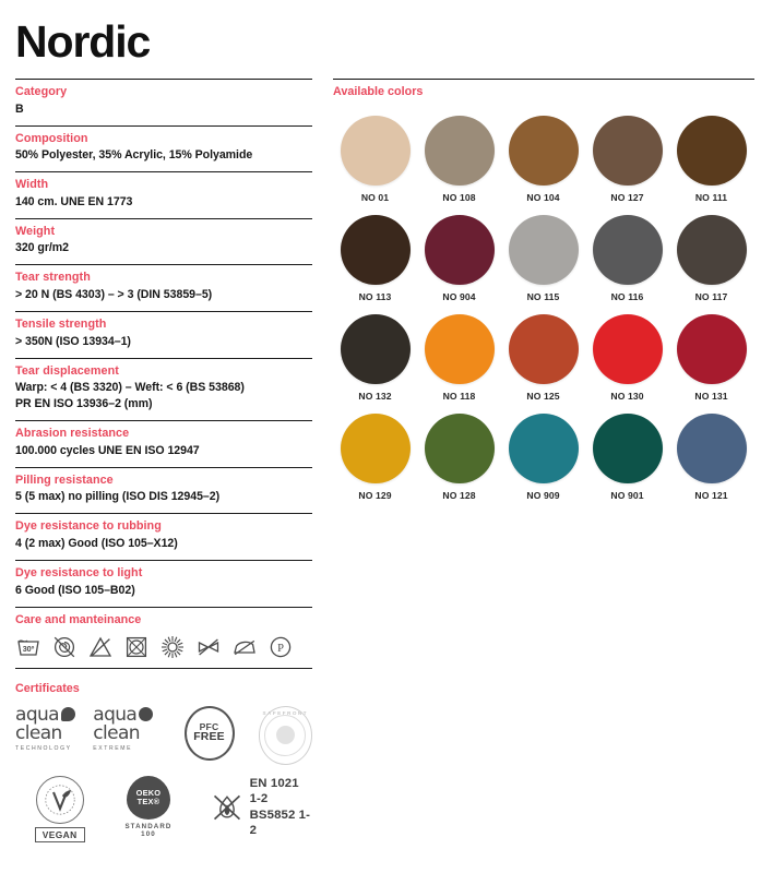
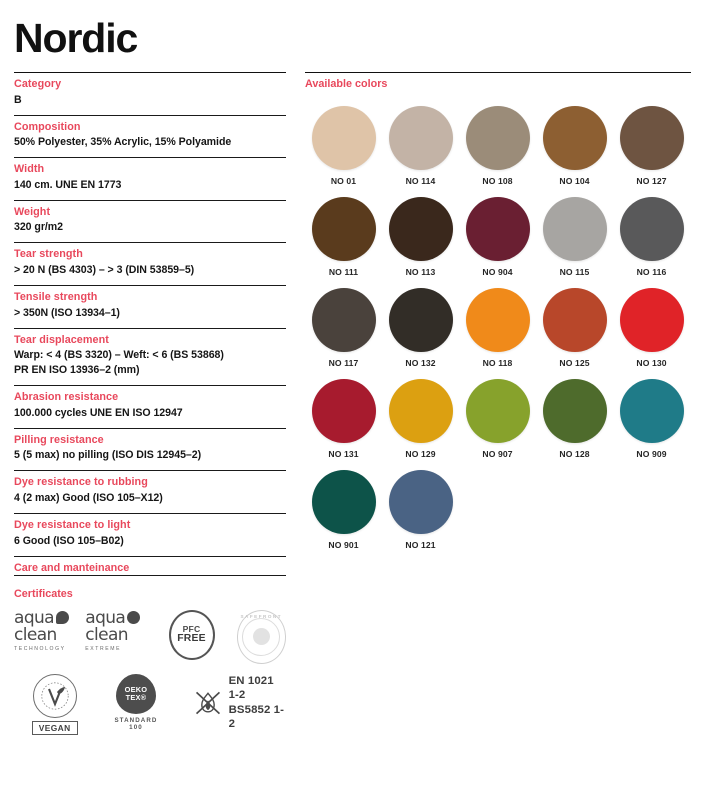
  Nordic
  Category
  B
  Composition
  50% Polyester, 35% Acrylic, 15% Polyamide
  Width
  140 cm. UNE EN 1773
  Weight
  320 gr/m2
  Tear strength
  > 20 N (BS 4303) – > 3 (DIN 53859–5)
  Tensile strength
  > 350N (ISO 13934–1)
  Tear displacement
  Warp: < 4 (BS 3320) – Weft: < 6 (BS 53868)
  PR EN ISO 13936–2 (mm)
  Abrasion resistance
  100.000 cycles UNE EN ISO 12947
  Pilling resistance
  5 (5 max) no pilling (ISO DIS 12945–2)
  Dye resistance to rubbing
  4 (2 max) Good (ISO 105–X12)
  Dye resistance to light
  6 Good (ISO 105–B02)
  Care and manteinance
- 30º
- P
  Certificates
  aqua
  clean
  aqua
  clean
  PFC
  FREE
  VEGAN
  OEKO
  TEX®
  EN 1021 1-2
  BS5852 1-2
  Available colors
  NO 01
+ NO 114
  NO 108
  NO 104
  NO 127
  NO 111
  NO 113
  NO 904
  NO 115
  NO 116
  NO 117
  NO 132
  NO 118
  NO 125
  NO 130
  NO 131
  NO 129
+ NO 907
  NO 128
  NO 909
  NO 901
  NO 121
